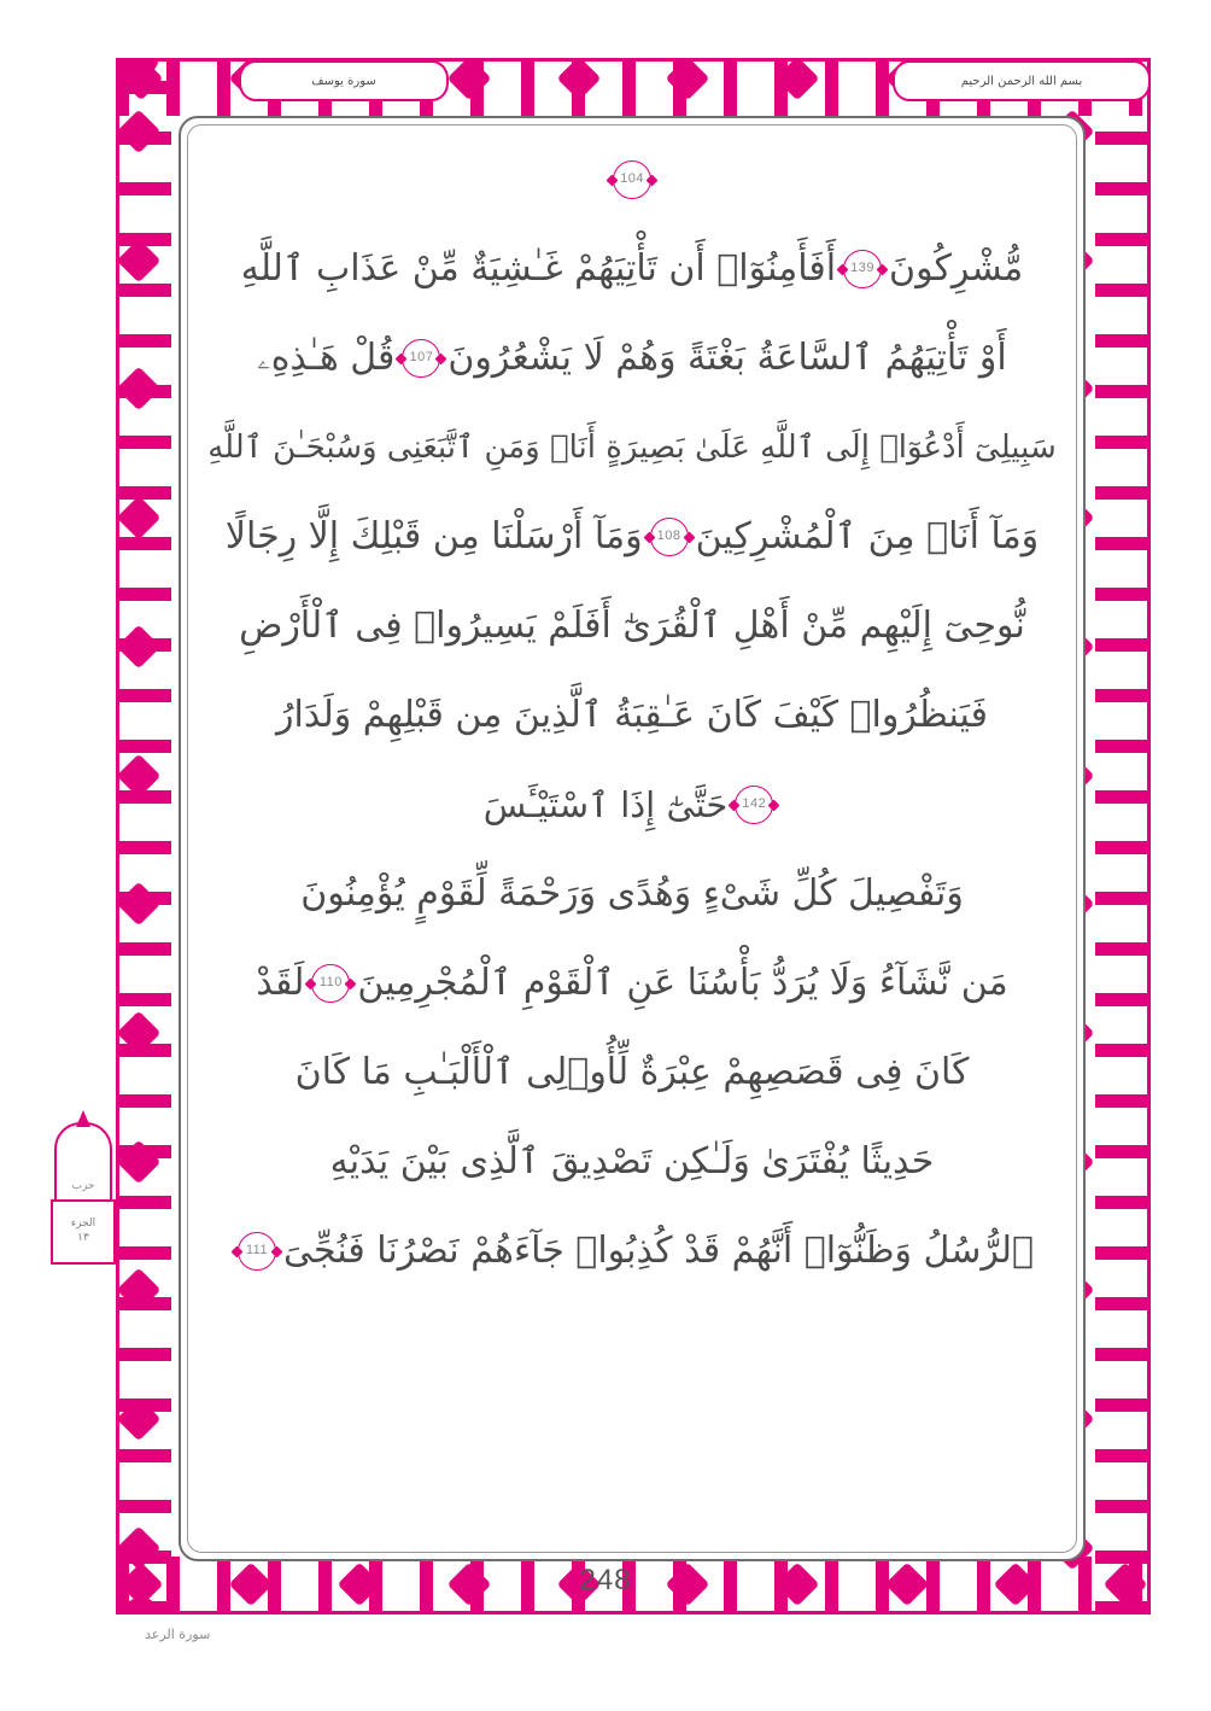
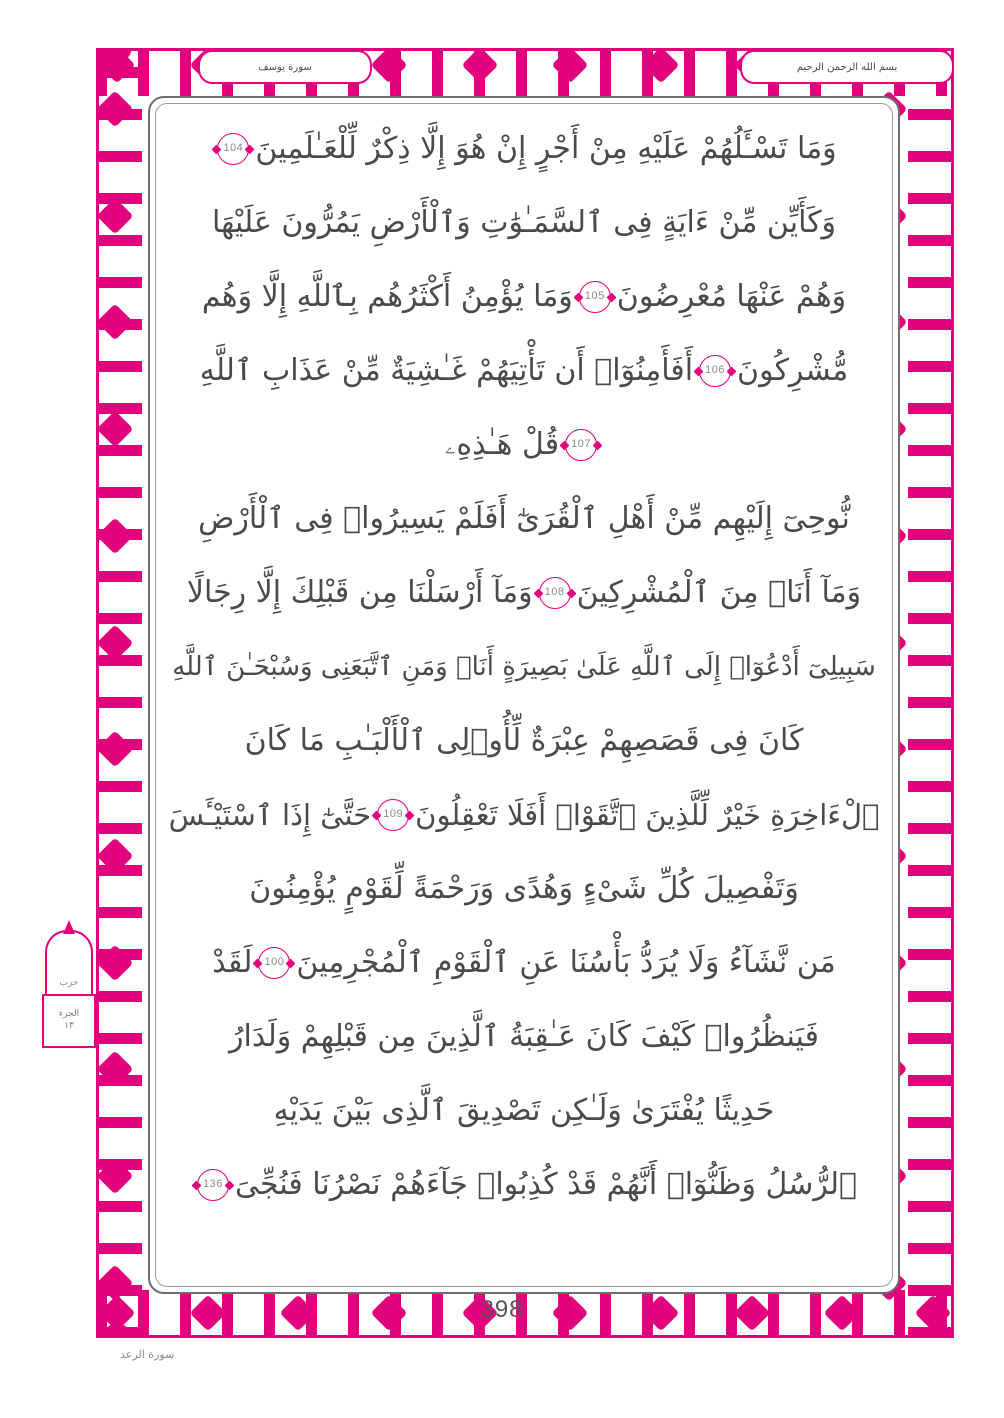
  بسم الله الرحمن الرحيم
  سورة يوسف
  حزب
  الجزء
  ١٣
+ وَمَا تَسْـَٔلُهُمْ عَلَيْهِ مِنْ أَجْرٍ إِنْ هُوَ إِلَّا ذِكْرٌ لِّلْعَـٰلَمِينَ
  104
+ وَكَأَيِّن مِّنْ ءَايَةٍ فِى ٱلسَّمَـٰوَٰتِ وَٱلْأَرْضِ يَمُرُّونَ عَلَيْهَا
+ وَهُمْ عَنْهَا مُعْرِضُونَ
+ 105
+ وَمَا يُؤْمِنُ أَكْثَرُهُم بِٱللَّهِ إِلَّا وَهُم
  مُّشْرِكُونَ
- 139
+ 106
  أَفَأَمِنُوٓا۟ أَن تَأْتِيَهُمْ غَـٰشِيَةٌ مِّنْ عَذَابِ ٱللَّهِ
- أَوْ تَأْتِيَهُمُ ٱلسَّاعَةُ بَغْتَةً وَهُمْ لَا يَشْعُرُونَ
  107
  قُلْ هَـٰذِهِۦ
- سَبِيلِىٓ أَدْعُوٓا۟ إِلَى ٱللَّهِ عَلَىٰ بَصِيرَةٍ أَنَا۠ وَمَنِ ٱتَّبَعَنِى وَسُبْحَـٰنَ ٱللَّهِ
+ نُّوحِىٓ إِلَيْهِم مِّنْ أَهْلِ ٱلْقُرَىٰٓ أَفَلَمْ يَسِيرُوا۟ فِى ٱلْأَرْضِ
  وَمَآ أَنَا۠ مِنَ ٱلْمُشْرِكِينَ
  108
  وَمَآ أَرْسَلْنَا مِن قَبْلِكَ إِلَّا رِجَالًا
- نُّوحِىٓ إِلَيْهِم مِّنْ أَهْلِ ٱلْقُرَىٰٓ أَفَلَمْ يَسِيرُوا۟ فِى ٱلْأَرْضِ
+ سَبِيلِىٓ أَدْعُوٓا۟ إِلَى ٱللَّهِ عَلَىٰ بَصِيرَةٍ أَنَا۠ وَمَنِ ٱتَّبَعَنِى وَسُبْحَـٰنَ ٱللَّهِ
- فَيَنظُرُوا۟ كَيْفَ كَانَ عَـٰقِبَةُ ٱلَّذِينَ مِن قَبْلِهِمْ وَلَدَارُ
+ كَانَ فِى قَصَصِهِمْ عِبْرَةٌ لِّأُو۟لِى ٱلْأَلْبَـٰبِ مَا كَانَ
+ ٱلْءَاخِرَةِ خَيْرٌ لِّلَّذِينَ ٱتَّقَوْا۟ أَفَلَا تَعْقِلُونَ
- 142
+ 109
  حَتَّىٰٓ إِذَا ٱسْتَيْـَٔسَ
  وَتَفْصِيلَ كُلِّ شَىْءٍ وَهُدًى وَرَحْمَةً لِّقَوْمٍ يُؤْمِنُونَ
  مَن نَّشَآءُ وَلَا يُرَدُّ بَأْسُنَا عَنِ ٱلْقَوْمِ ٱلْمُجْرِمِينَ
- 110
+ 100
  لَقَدْ
- كَانَ فِى قَصَصِهِمْ عِبْرَةٌ لِّأُو۟لِى ٱلْأَلْبَـٰبِ مَا كَانَ
+ فَيَنظُرُوا۟ كَيْفَ كَانَ عَـٰقِبَةُ ٱلَّذِينَ مِن قَبْلِهِمْ وَلَدَارُ
  حَدِيثًا يُفْتَرَىٰ وَلَـٰكِن تَصْدِيقَ ٱلَّذِى بَيْنَ يَدَيْهِ
  ٱلرُّسُلُ وَظَنُّوٓا۟ أَنَّهُمْ قَدْ كُذِبُوا۟ جَآءَهُمْ نَصْرُنَا فَنُجِّىَ
- 111
+ 136
- 248
+ 398
  سورة الرعد
